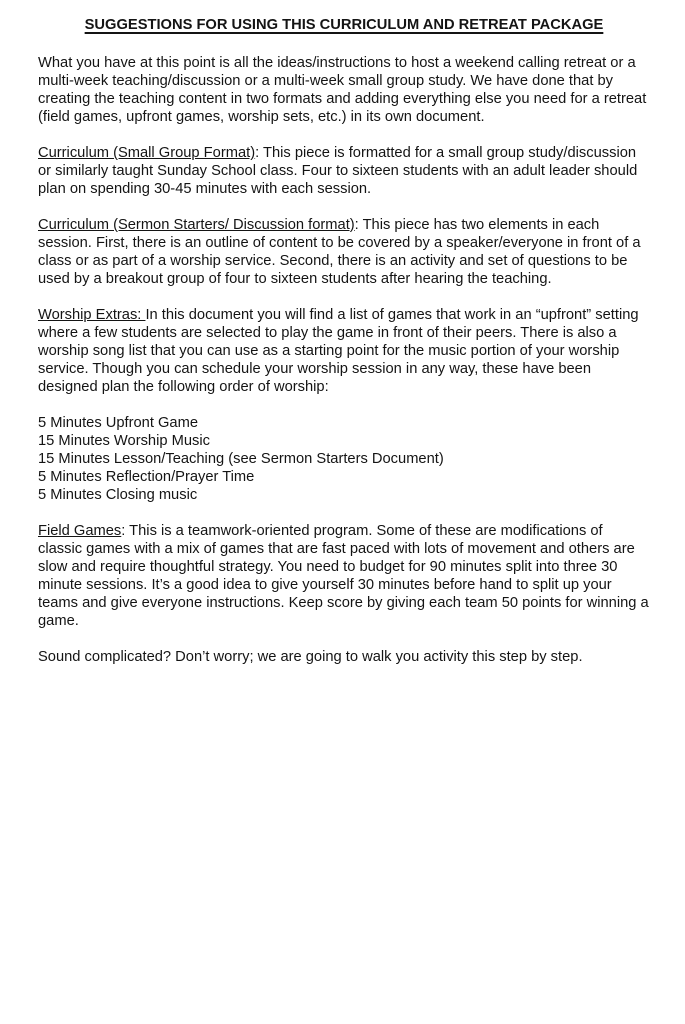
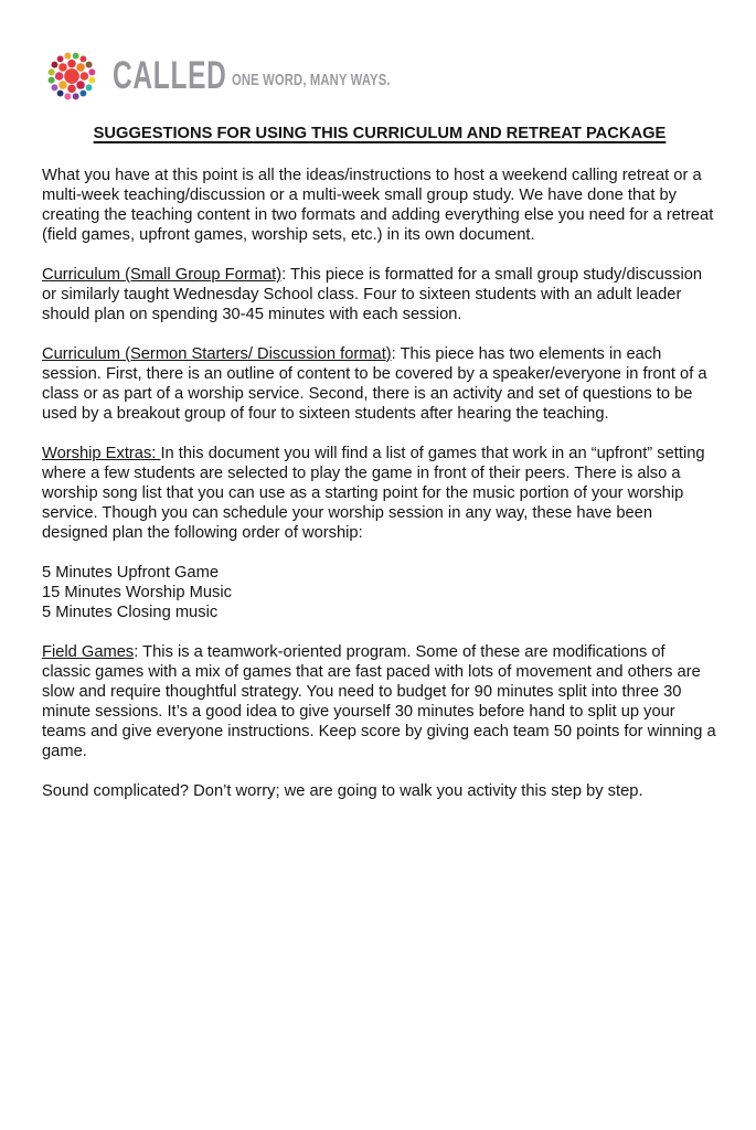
+ CALLED
+ ONE WORD, MANY WAYS.
  SUGGESTIONS FOR USING THIS CURRICULUM AND RETREAT PACKAGE
  What you have at this point is all the ideas/instructions to host a weekend calling retreat or a multi-week teaching/discussion or a multi-week small group study. We have done that by creating the teaching content in two formats and adding everything else you need for a retreat (field games, upfront games, worship sets, etc.) in its own document.
- Curriculum (Small Group Format): This piece is formatted for a small group study/discussion or similarly taught Sunday School class. Four to sixteen students with an adult leader should plan on spending 30-45 minutes with each session.
+ Curriculum (Small Group Format): This piece is formatted for a small group study/discussion or similarly taught Wednesday School class. Four to sixteen students with an adult leader should plan on spending 30-45 minutes with each session.
  Curriculum (Sermon Starters/ Discussion format): This piece has two elements in each session. First, there is an outline of content to be covered by a speaker/everyone in front of a class or as part of a worship service. Second, there is an activity and set of questions to be used by a breakout group of four to sixteen students after hearing the teaching.
  Worship Extras: In this document you will find a list of games that work in an “upfront” setting where a few students are selected to play the game in front of their peers. There is also a worship song list that you can use as a starting point for the music portion of your worship service. Though you can schedule your worship session in any way, these have been designed plan the following order of worship:
  5 Minutes Upfront Game
  15 Minutes Worship Music
- 15 Minutes Lesson/Teaching (see Sermon Starters Document)
- 5 Minutes Reflection/Prayer Time
  5 Minutes Closing music
  Field Games: This is a teamwork-oriented program. Some of these are modifications of classic games with a mix of games that are fast paced with lots of movement and others are slow and require thoughtful strategy. You need to budget for 90 minutes split into three 30 minute sessions. It’s a good idea to give yourself 30 minutes before hand to split up your teams and give everyone instructions. Keep score by giving each team 50 points for winning a game.
  Sound complicated? Don’t worry; we are going to walk you activity this step by step.
